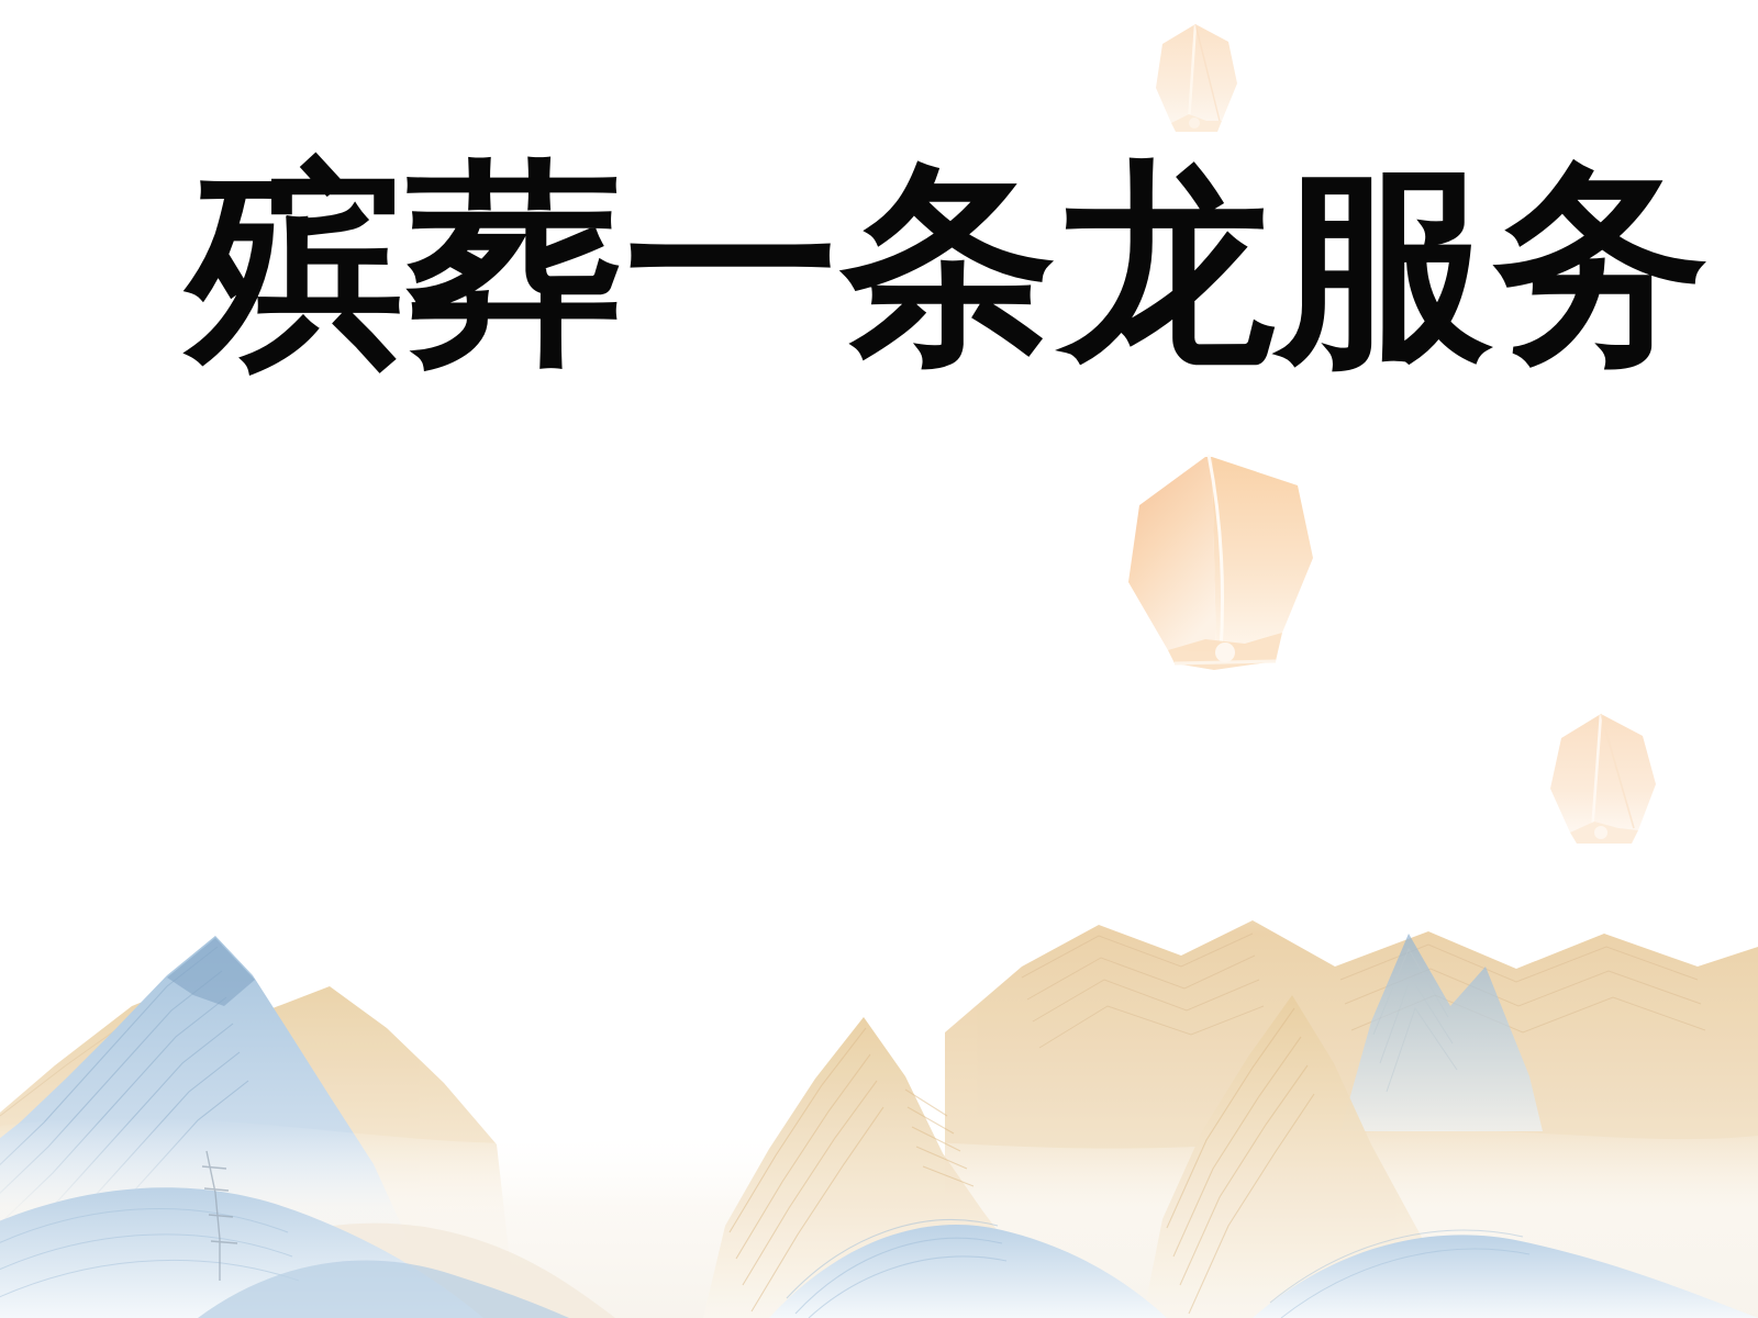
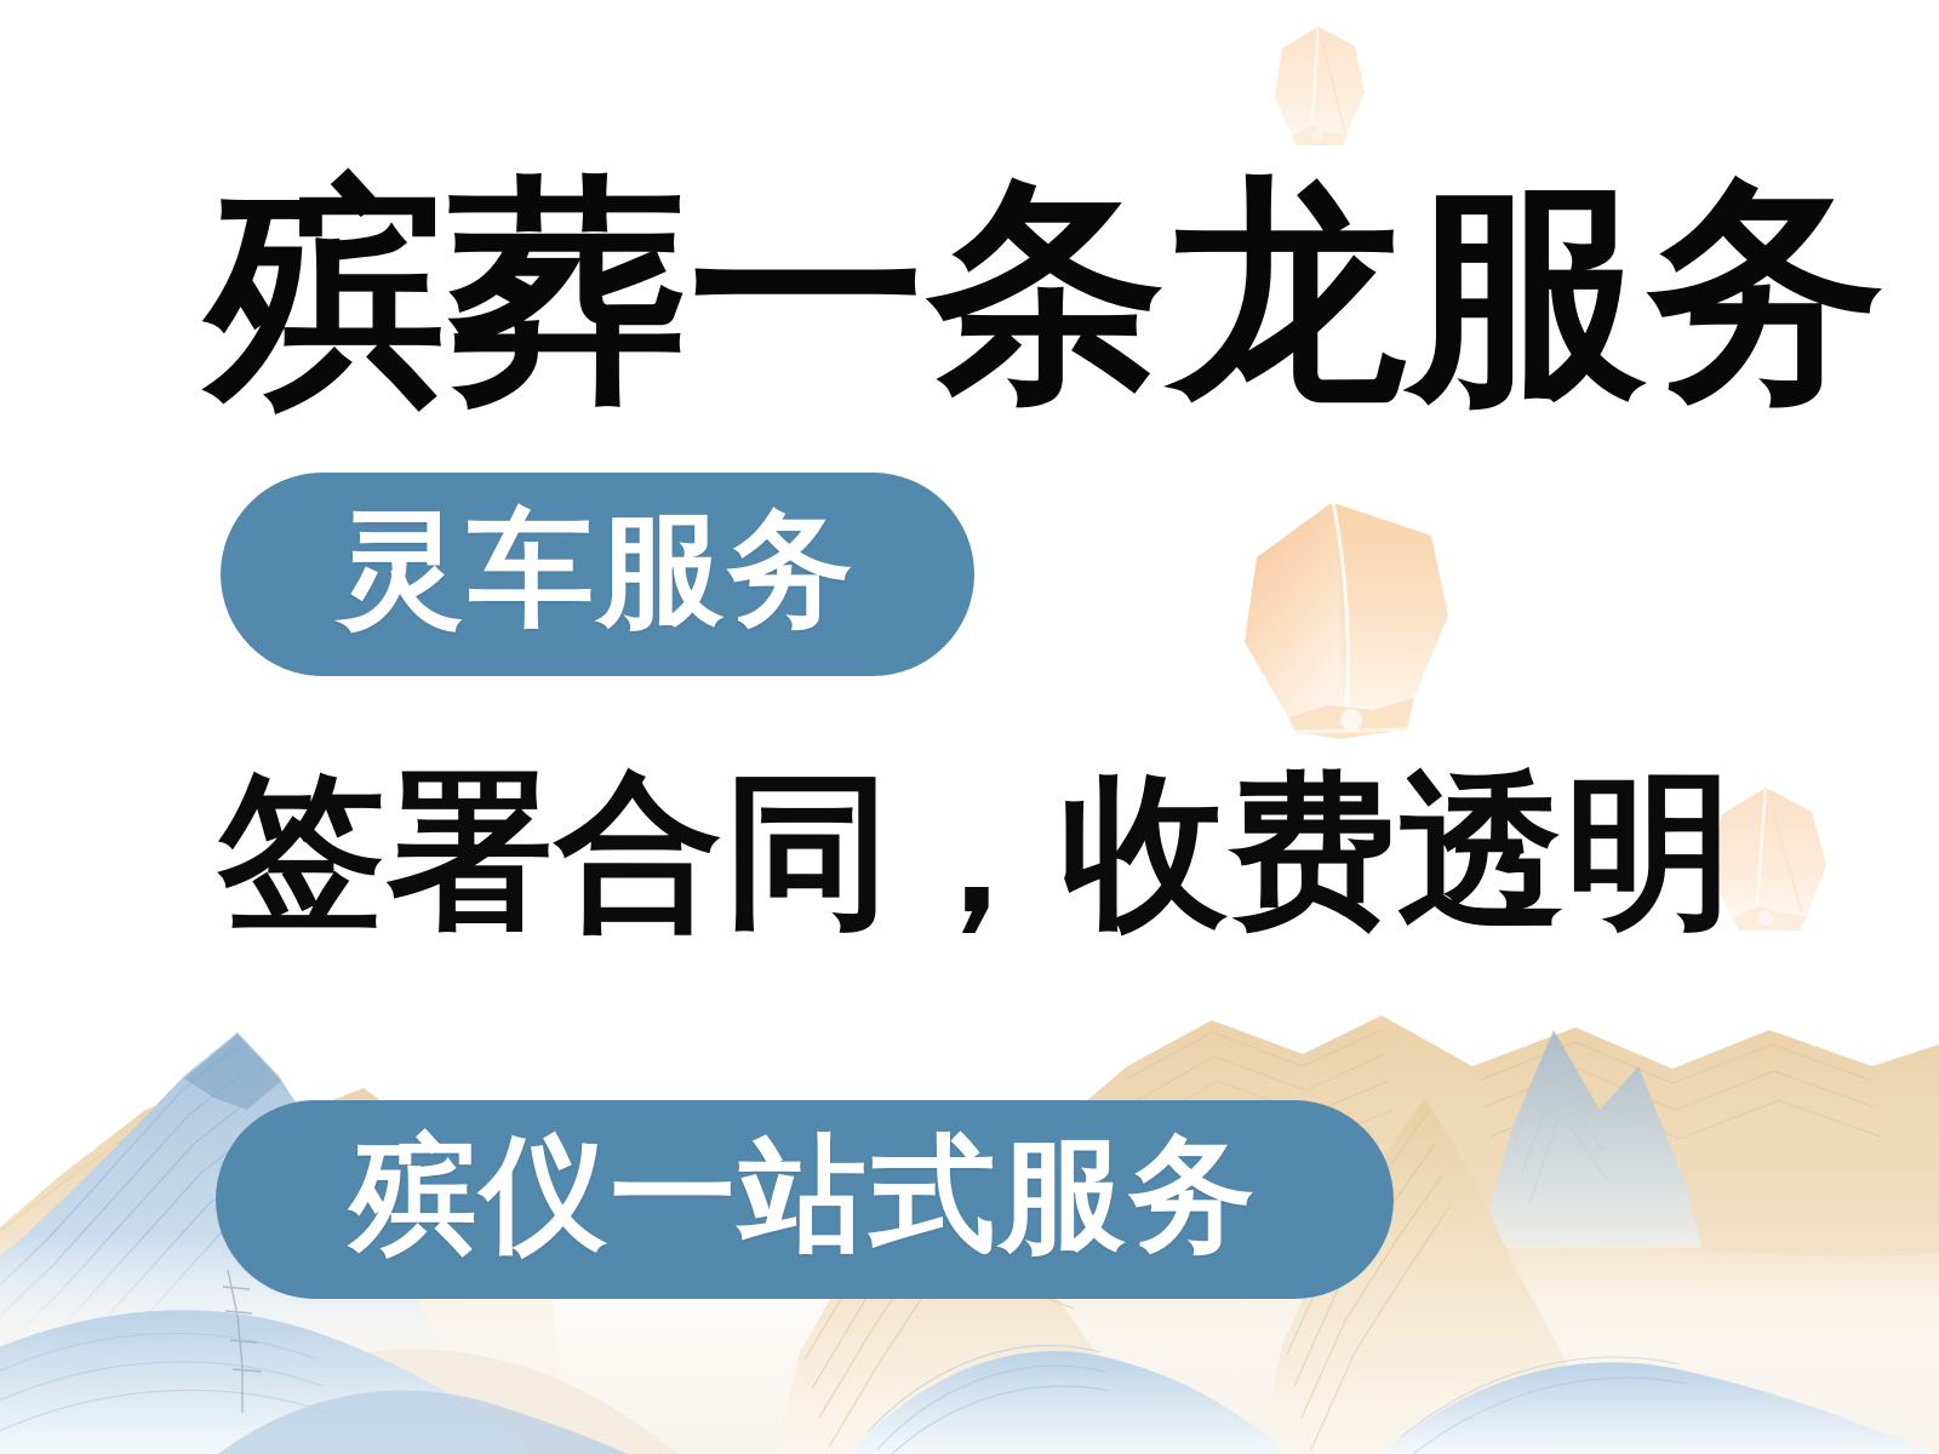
  殡葬一条龙服务
+ 灵车服务
+ 签署合同，收费透明
+ 殡仪一站式服务
